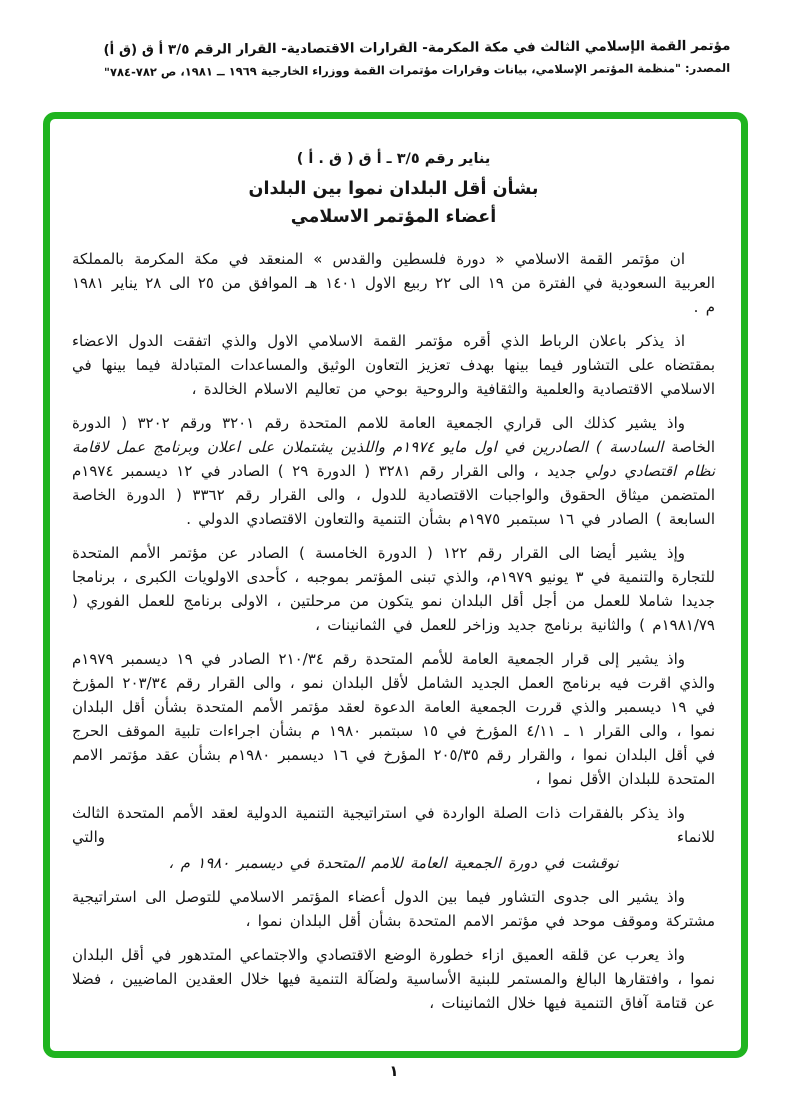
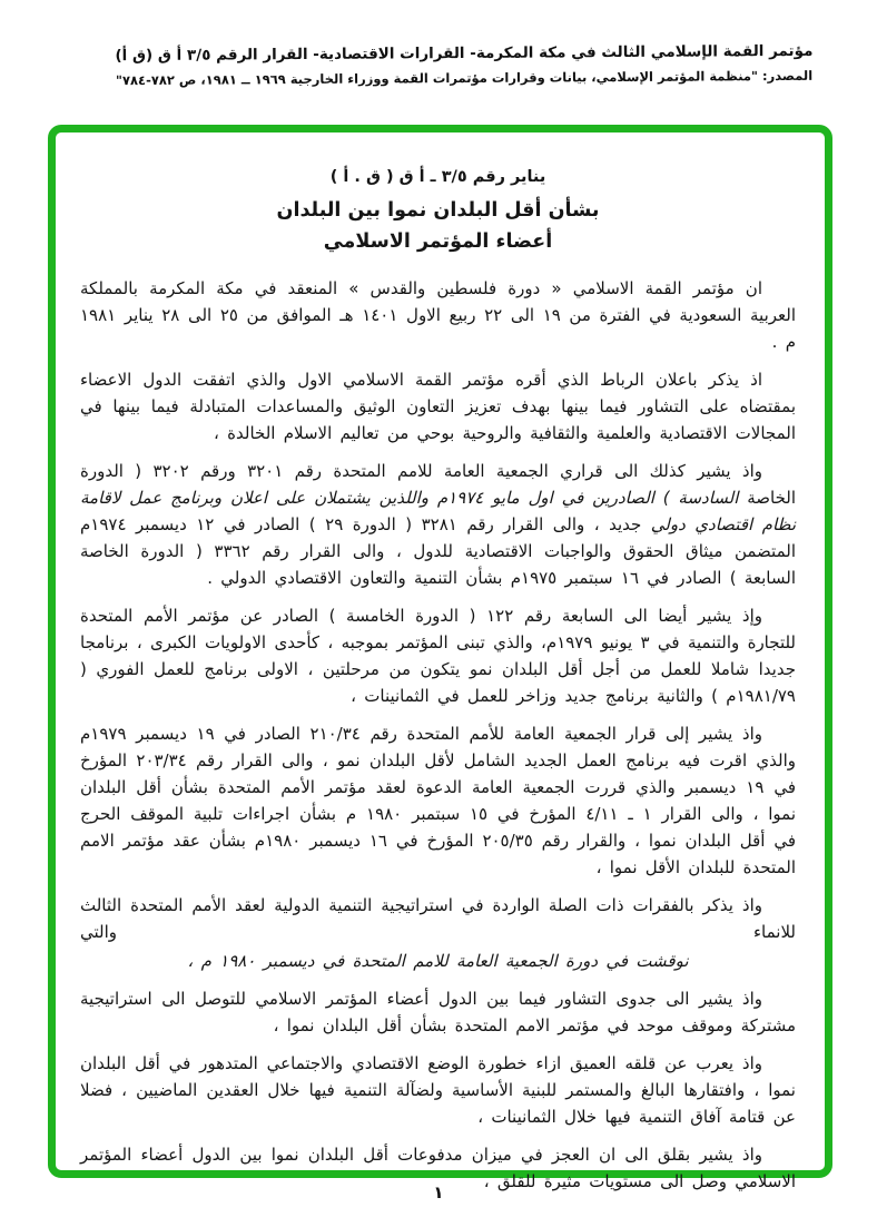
  مؤتمر القمة الإسلامي الثالث في مكة المكرمة- القرارات الاقتصادية- القرار الرقم ٣/٥ أ ق (ق أ)
  المصدر: "منظمة المؤتمر الإسلامي، بيانات وقرارات مؤتمرات القمة ووزراء الخارجية ١٩٦٩ ــ ١٩٨١، ص ٧٨٢-٧٨٤"
  يناير رقم ٣/٥ ـ أ ق ( ق . أ )
  بشأن أقل البلدان نموا بين البلدان
  أعضاء المؤتمر الاسلامي
  ان مؤتمر القمة الاسلامي « دورة فلسطين والقدس » المنعقد في مكة المكرمة بالمملكة العربية السعودية في الفترة من ١٩ الى ٢٢ ربيع الاول ١٤٠١ هـ الموافق من ٢٥ الى ٢٨ يناير ١٩٨١ م .
- اذ يذكر باعلان الرباط الذي أقره مؤتمر القمة الاسلامي الاول والذي اتفقت الدول الاعضاء بمقتضاه على التشاور فيما بينها بهدف تعزيز التعاون الوثيق والمساعدات المتبادلة فيما بينها في الاسلامي الاقتصادية والعلمية والثقافية والروحية بوحي من تعاليم الاسلام الخالدة ،
+ اذ يذكر باعلان الرباط الذي أقره مؤتمر القمة الاسلامي الاول والذي اتفقت الدول الاعضاء بمقتضاه على التشاور فيما بينها بهدف تعزيز التعاون الوثيق والمساعدات المتبادلة فيما بينها في المجالات الاقتصادية والعلمية والثقافية والروحية بوحي من تعاليم الاسلام الخالدة ،
  واذ يشير كذلك الى قراري الجمعية العامة للامم المتحدة رقم ٣٢٠١ ورقم ٣٢٠٢ ( الدورة الخاصة السادسة ) الصادرين في اول مايو ١٩٧٤م واللذين يشتملان على اعلان وبرنامج عمل لاقامة نظام اقتصادي دولي جديد ، والى القرار رقم ٣٢٨١ ( الدورة ٢٩ ) الصادر في ١٢ ديسمبر ١٩٧٤م المتضمن ميثاق الحقوق والواجبات الاقتصادية للدول ، والى القرار رقم ٣٣٦٢ ( الدورة الخاصة السابعة ) الصادر في ١٦ سبتمبر ١٩٧٥م بشأن التنمية والتعاون الاقتصادي الدولي .
- وإذ يشير أيضا الى القرار رقم ١٢٢ ( الدورة الخامسة ) الصادر عن مؤتمر الأمم المتحدة للتجارة والتنمية في ٣ يونيو ١٩٧٩م، والذي تبنى المؤتمر بموجبه ، كأحدى الاولويات الكبرى ، برنامجا جديدا شاملا للعمل من أجل أقل البلدان نمو يتكون من مرحلتين ، الاولى برنامج للعمل الفوري ( ١٩٨١/٧٩م ) والثانية برنامج جديد وزاخر للعمل في الثمانينات ،
+ وإذ يشير أيضا الى السابعة رقم ١٢٢ ( الدورة الخامسة ) الصادر عن مؤتمر الأمم المتحدة للتجارة والتنمية في ٣ يونيو ١٩٧٩م، والذي تبنى المؤتمر بموجبه ، كأحدى الاولويات الكبرى ، برنامجا جديدا شاملا للعمل من أجل أقل البلدان نمو يتكون من مرحلتين ، الاولى برنامج للعمل الفوري ( ١٩٨١/٧٩م ) والثانية برنامج جديد وزاخر للعمل في الثمانينات ،
  واذ يشير إلى قرار الجمعية العامة للأمم المتحدة رقم ٢١٠/٣٤ الصادر في ١٩ ديسمبر ١٩٧٩م والذي اقرت فيه برنامج العمل الجديد الشامل لأقل البلدان نمو ، والى القرار رقم ٢٠٣/٣٤ المؤرخ في ١٩ ديسمبر والذي قررت الجمعية العامة الدعوة لعقد مؤتمر الأمم المتحدة بشأن أقل البلدان نموا ، والى القرار ١ ـ ٤/١١ المؤرخ في ١٥ سبتمبر ١٩٨٠ م بشأن اجراءات تلبية الموقف الحرج في أقل البلدان نموا ، والقرار رقم ٢٠٥/٣٥ المؤرخ في ١٦ ديسمبر ١٩٨٠م بشأن عقد مؤتمر الامم المتحدة للبلدان الأقل نموا ،
  واذ يذكر بالفقرات ذات الصلة الواردة في استراتيجية التنمية الدولية لعقد الأمم المتحدة الثالث للانماء والتي
  نوقشت في دورة الجمعية العامة للامم المتحدة في ديسمبر ١٩٨٠ م ،
  واذ يشير الى جدوى التشاور فيما بين الدول أعضاء المؤتمر الاسلامي للتوصل الى استراتيجية مشتركة وموقف موحد في مؤتمر الامم المتحدة بشأن أقل البلدان نموا ،
  واذ يعرب عن قلقه العميق ازاء خطورة الوضع الاقتصادي والاجتماعي المتدهور في أقل البلدان نموا ، وافتقارها البالغ والمستمر للبنية الأساسية ولضآلة التنمية فيها خلال العقدين الماضيين ، فضلا عن قتامة آفاق التنمية فيها خلال الثمانينات ،
+ واذ يشير بقلق الى ان العجز في ميزان مدفوعات أقل البلدان نموا بين الدول أعضاء المؤتمر الاسلامي وصل الى مستويات مثيرة للقلق ،
  ١
